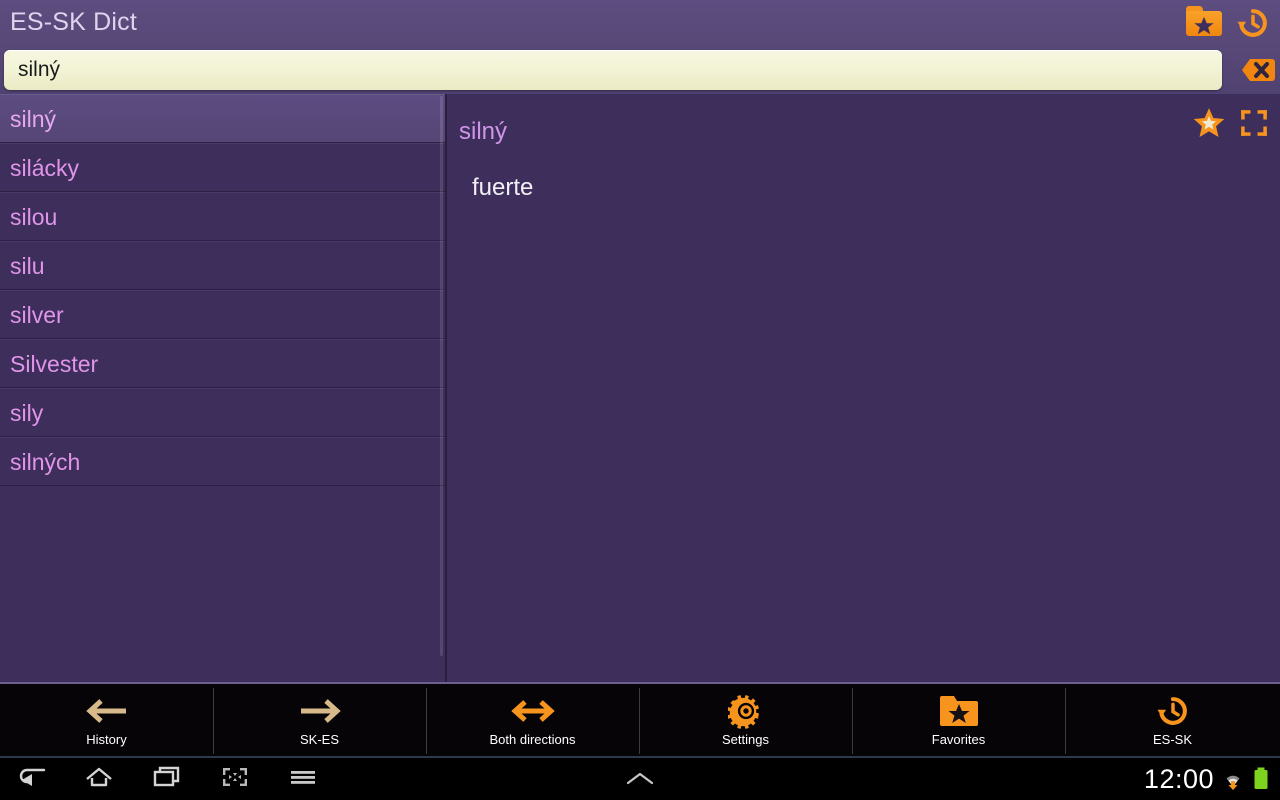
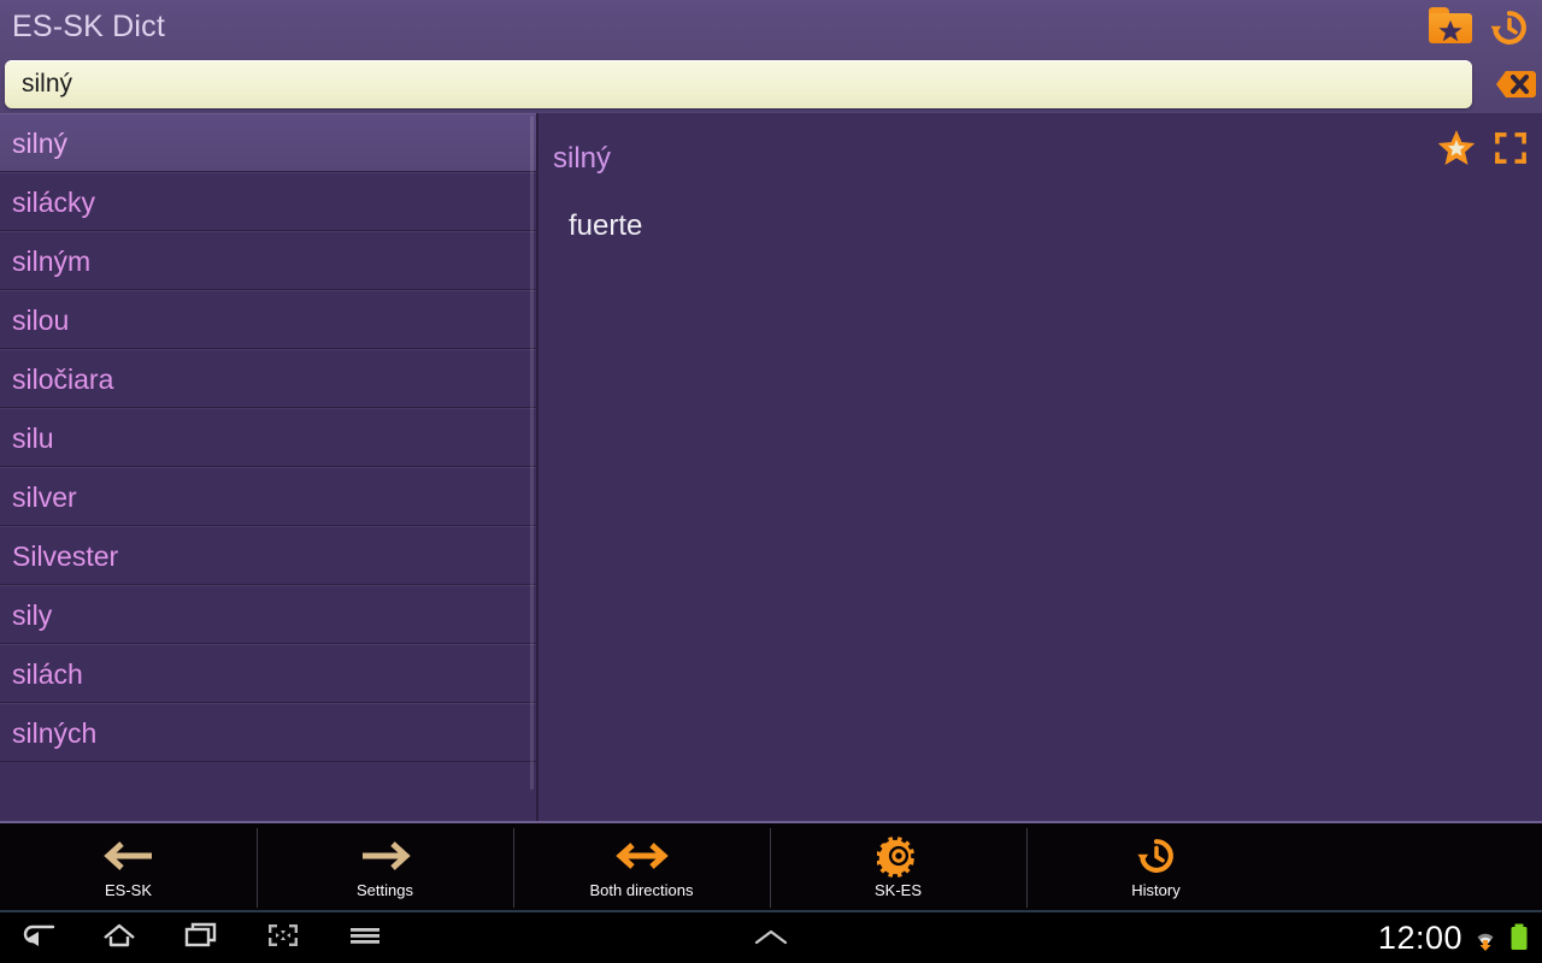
  ES-SK Dict
  silný
  silný
  silácky
+ silným
  silou
+ siločiara
  silu
  silver
  Silvester
  sily
+ silách
  silných
  silný
  fuerte
- History
+ ES-SK
- SK-ES
+ Settings
  Both directions
- Settings
+ SK-ES
- Favorites
- ES-SK
+ History
  12:00
